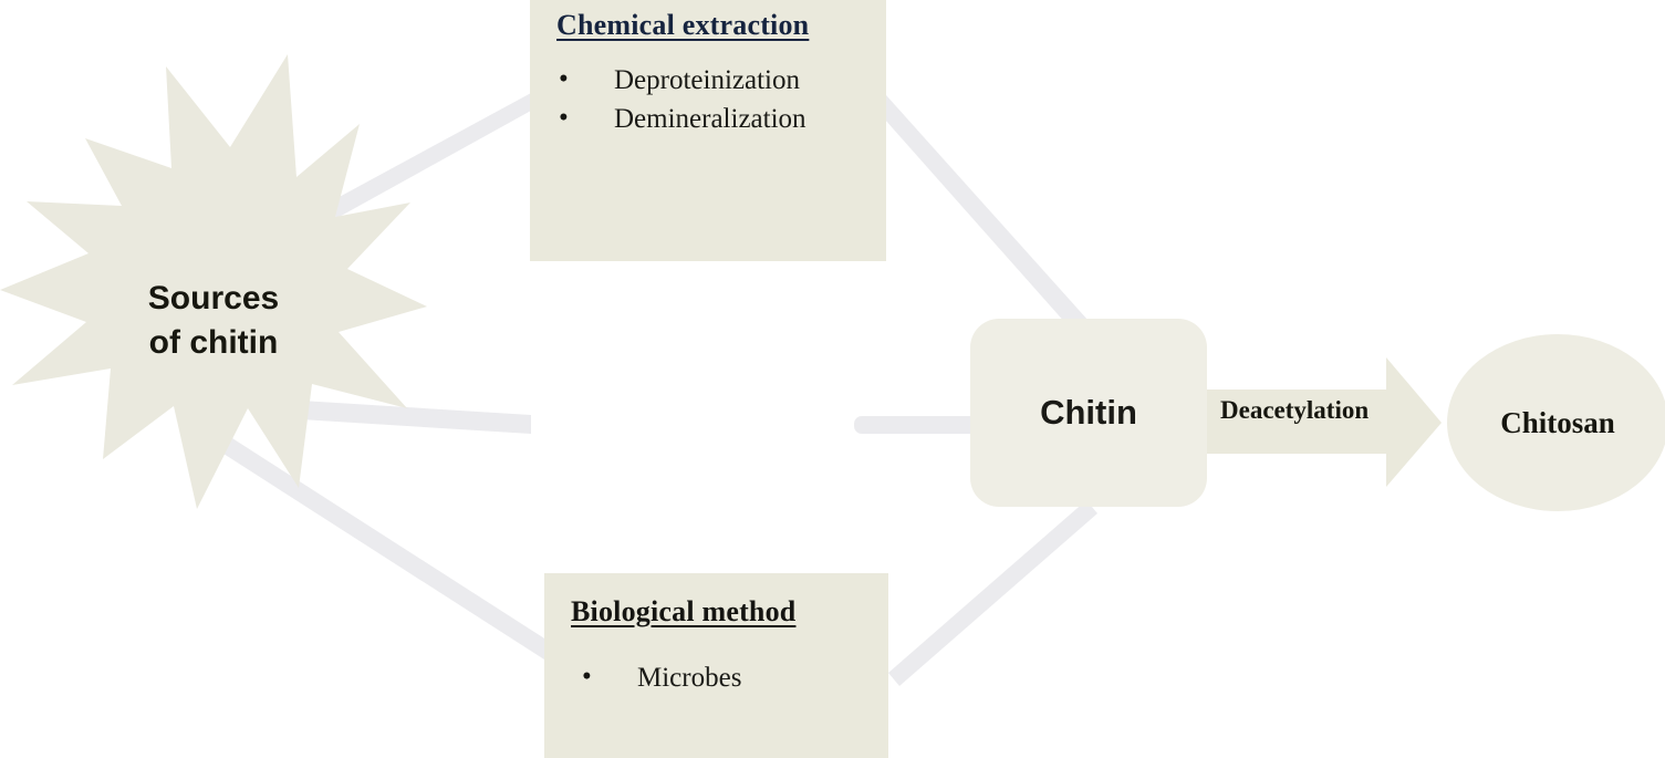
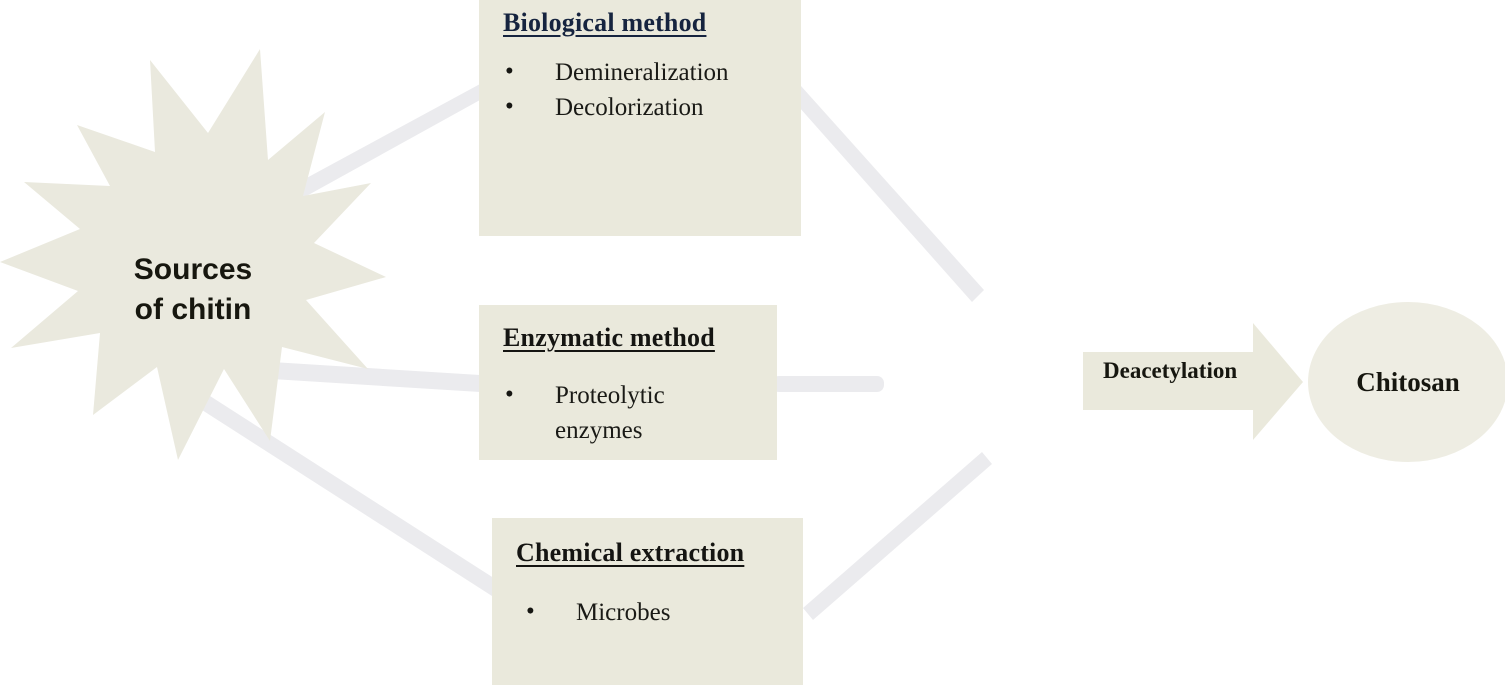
  Sources
  of chitin
- Chemical extraction
+ Biological method
- Deproteinization
  Demineralization
+ Decolorization
+ Enzymatic method
+ Proteolytic enzymes
- Biological method
+ Chemical extraction
  Microbes
- Chitin
  Deacetylation
  Chitosan
